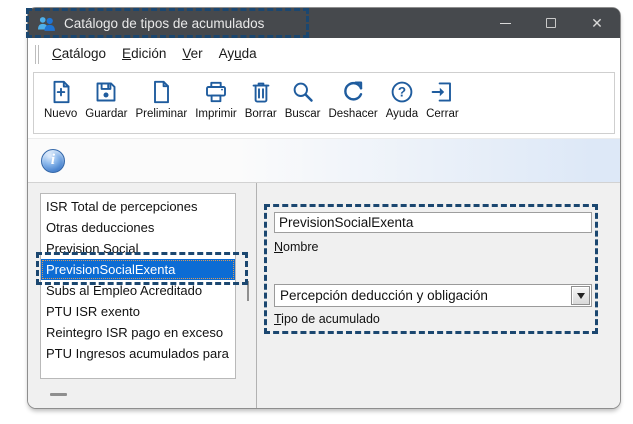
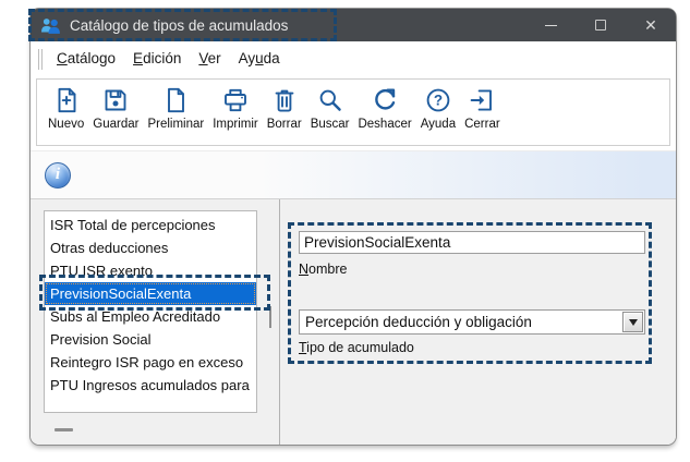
  Catálogo de tipos de acumulados
  ✕
  Catálogo Edición Ver Ayuda
  Nuevo
  Guardar
  Preliminar
  Imprimir
  Borrar
  Buscar
  Deshacer
  ?
  Ayuda
  Cerrar
  i
  ISR Total de percepciones
  Otras deducciones
- Prevision Social
+ PTU ISR exento
  PrevisionSocialExenta
  Subs al Empleo Acreditado
- PTU ISR exento
+ Prevision Social
  Reintegro ISR pago en exceso
  PTU Ingresos acumulados para
  PrevisionSocialExenta
  Nombre
  Percepción deducción y obligación
  Tipo de acumulado
